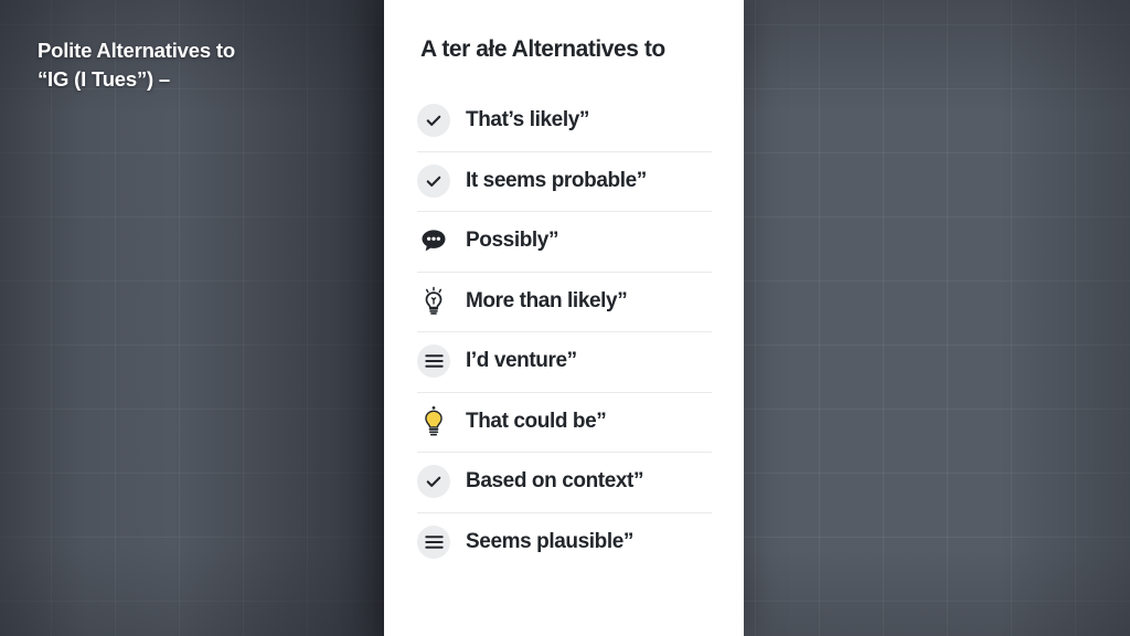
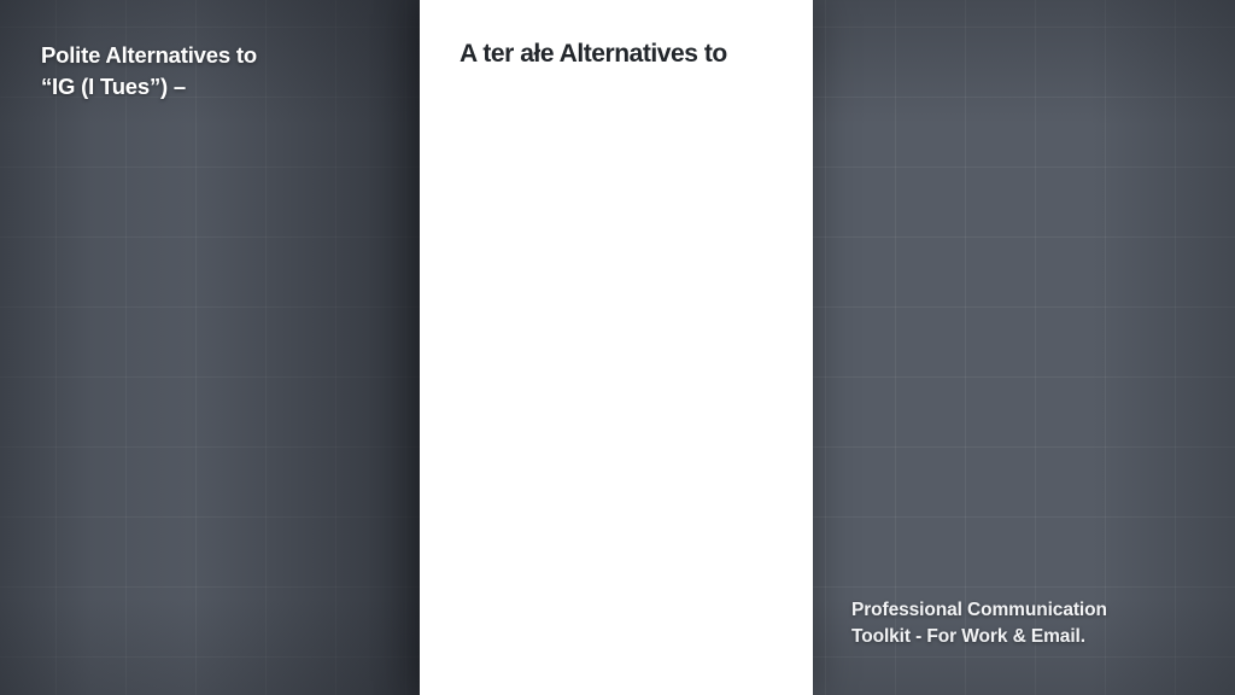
  Polite Alternatives to
  “IG (I Tues”) –
+ Professional Communication
+ Toolkit - For Work & Email.
  A ter ałe Alternatives to
- That’s likely”
- It seems probable”
- Possibly”
- More than likely”
- I’d venture”
- That could be”
- Based on context”
- Seems plausible”
